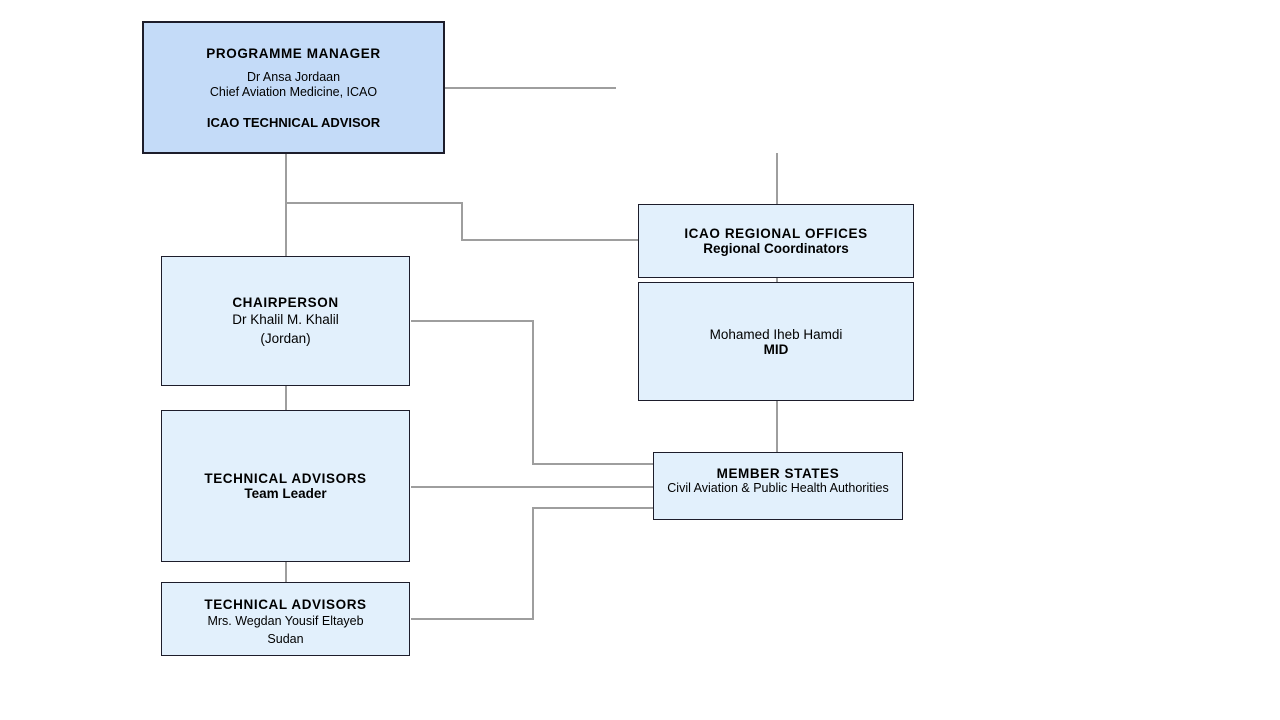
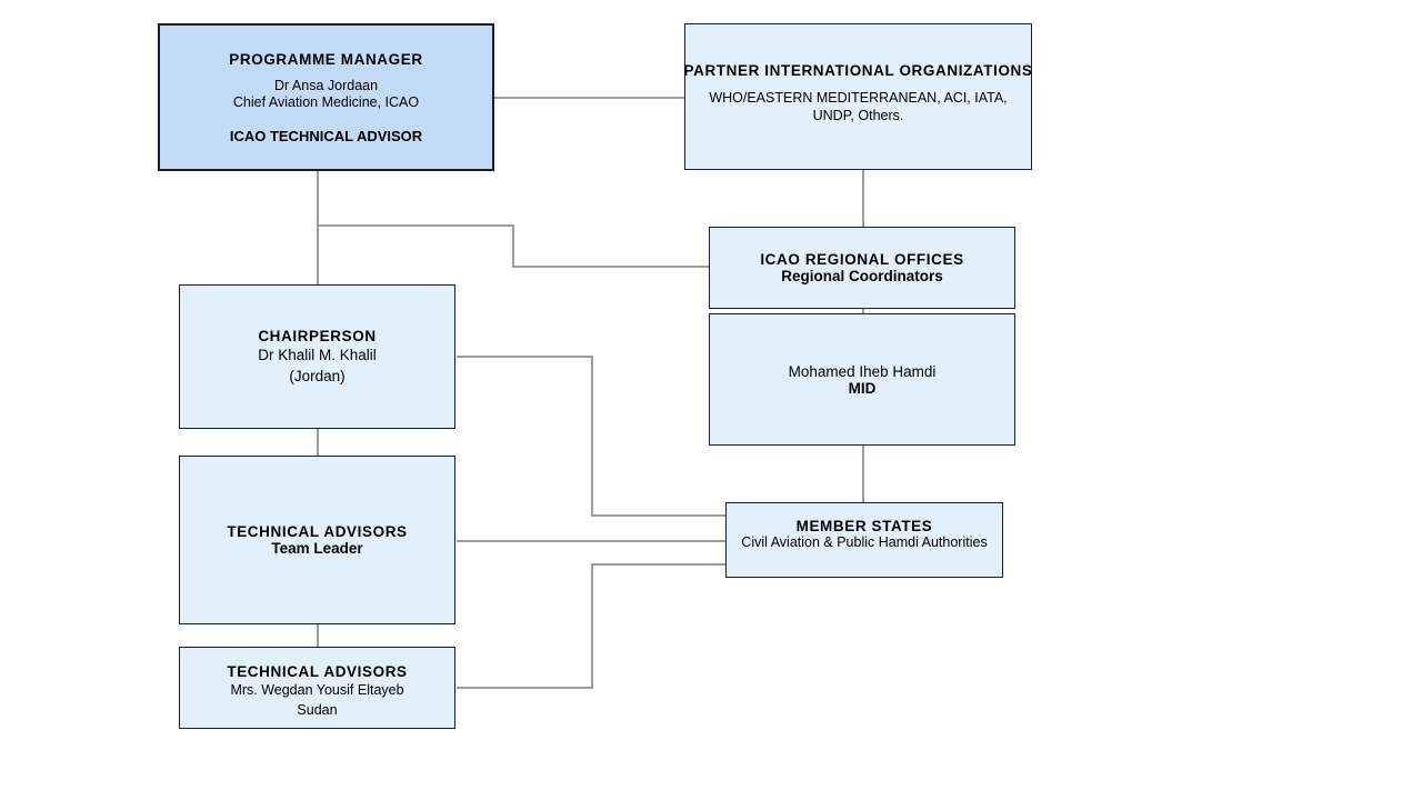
  PROGRAMME MANAGER
  Dr Ansa Jordaan
  Chief Aviation Medicine, ICAO
  ICAO TECHNICAL ADVISOR
+ PARTNER INTERNATIONAL ORGANIZATIONS
+ WHO/EASTERN MEDITERRANEAN, ACI, IATA,
+ UNDP, Others.
  ICAO REGIONAL OFFICES
  Regional Coordinators
  Mohamed Iheb Hamdi
  MID
  CHAIRPERSON
  Dr Khalil M. Khalil
  (Jordan)
  TECHNICAL ADVISORS
  Team Leader
  TECHNICAL ADVISORS
  Mrs. Wegdan Yousif Eltayeb
  Sudan
  MEMBER STATES
- Civil Aviation & Public Health Authorities
+ Civil Aviation & Public Hamdi Authorities
